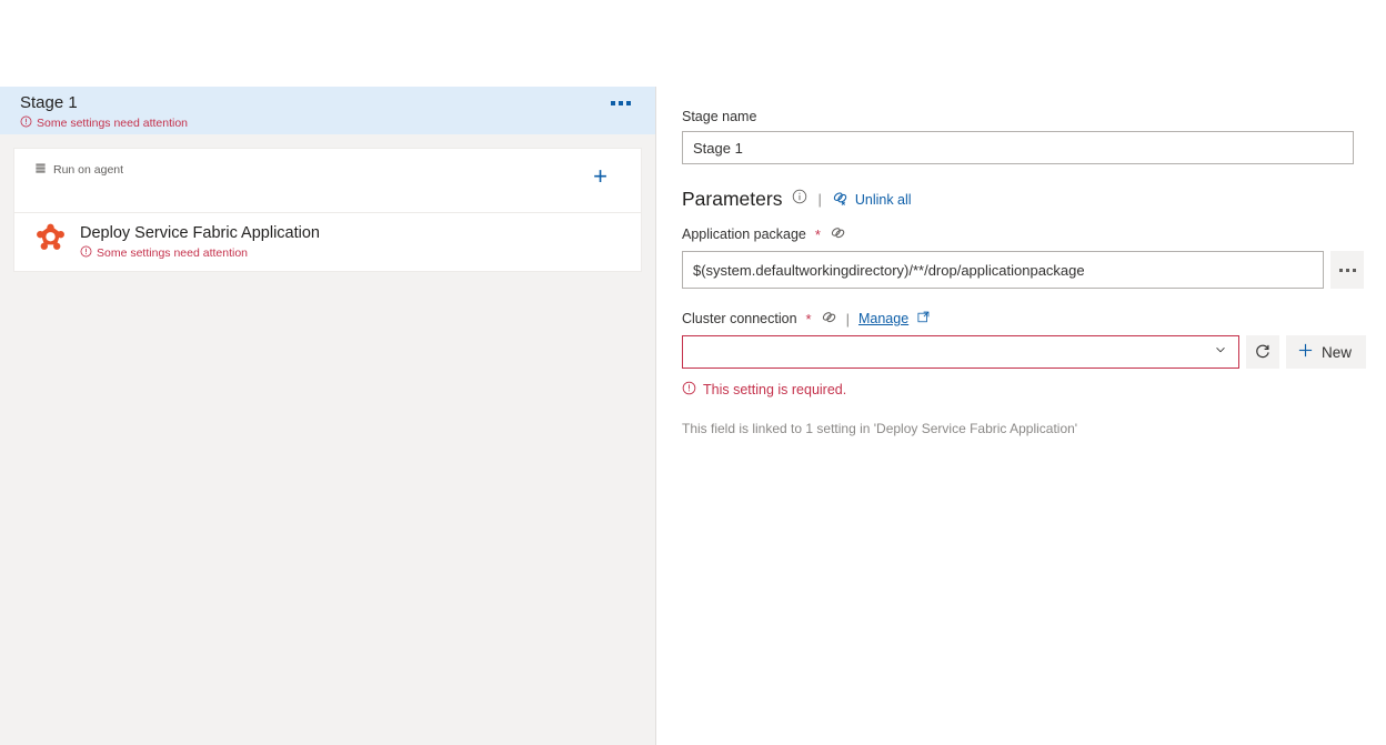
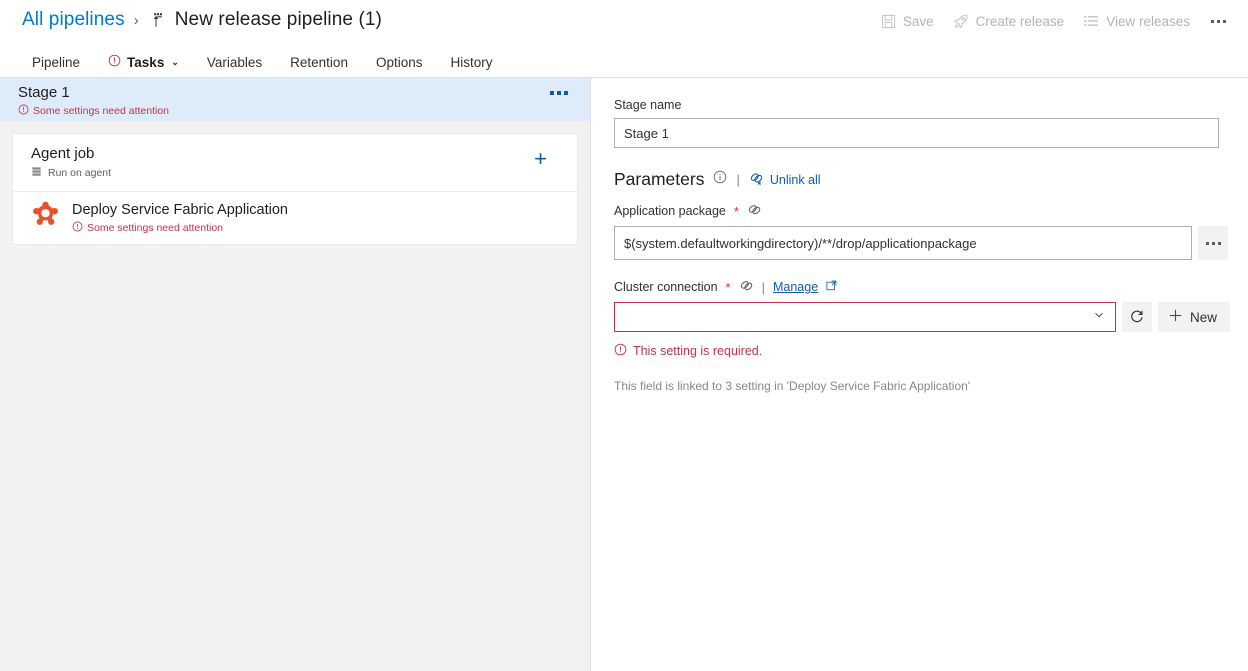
+ All pipelines
+ ›
+ New release pipeline (1)
+ Save
+ Create release
+ View releases
+ Pipeline
+ Tasks
+ ⌄
+ Variables
+ Retention
+ Options
+ History
  Stage 1
  Some settings need attention
+ Agent job
  Run on agent
  +
  Deploy Service Fabric Application
  Some settings need attention
  Stage name
  Stage 1
  Parameters
  |
  Unlink all
  Application package
  *
  $(system.defaultworkingdirectory)/**/drop/applicationpackage
  Cluster connection
  *
  |
  Manage
  New
  This setting is required.
- This field is linked to 1 setting in 'Deploy Service Fabric Application'
+ This field is linked to 3 setting in 'Deploy Service Fabric Application'
